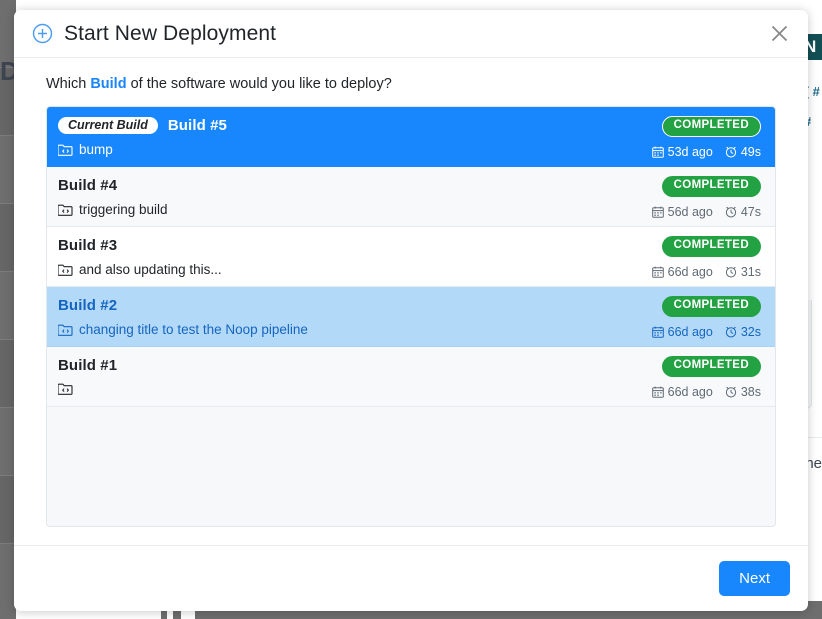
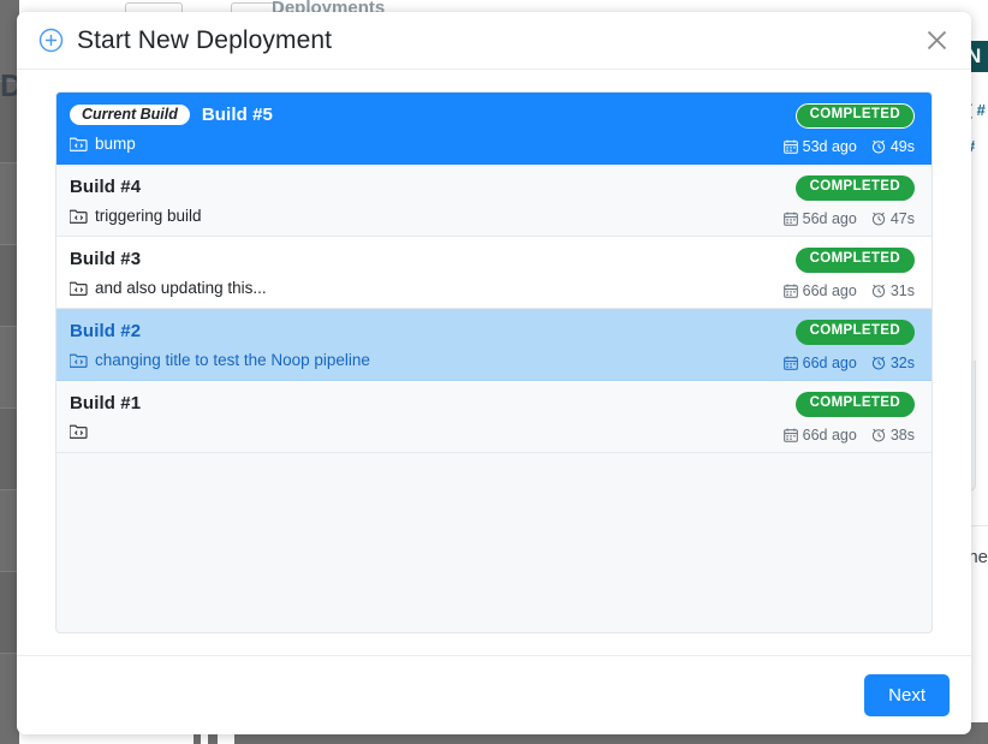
+ Deployments
  N
  he
  Start New Deployment
- Which Build of the software would you like to deploy?
  Current Build
  Build #5
  bump
  COMPLETED
  53d ago
  49s
  Build #4
  triggering build
  COMPLETED
  56d ago
  47s
  Build #3
  and also updating this...
  COMPLETED
  66d ago
  31s
  Build #2
  changing title to test the Noop pipeline
  COMPLETED
  66d ago
  32s
  Build #1
  COMPLETED
  66d ago
  38s
  Next
